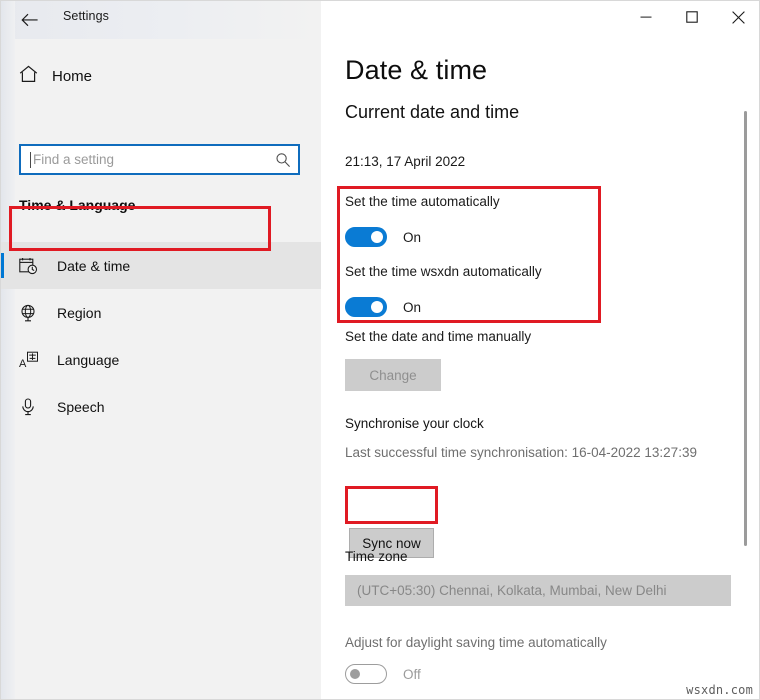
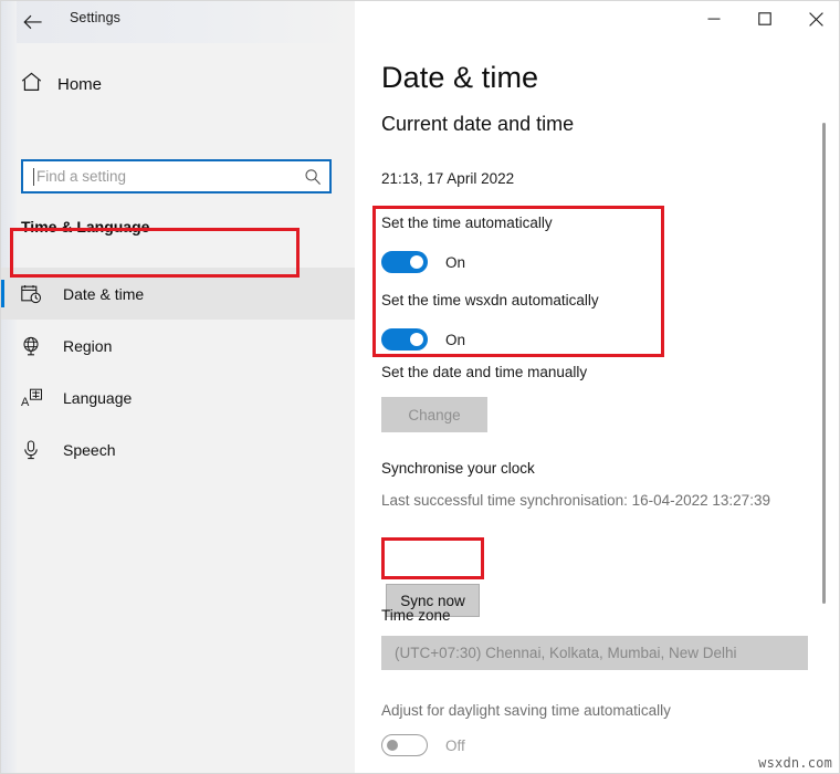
  Settings
  Home
  Find a setting
  Time & Language
  Date & time
  Region
  A
  Language
  Speech
  Date & time
  Current date and time
  21:13, 17 April 2022
  Set the time automatically
  On
  Set the time wsxdn automatically
  On
  Set the date and time manually
  Change
  Synchronise your clock
  Last successful time synchronisation: 16-04-2022 13:27:39
  Sync now
  Time zone
- (UTC+05:30) Chennai, Kolkata, Mumbai, New Delhi
+ (UTC+07:30) Chennai, Kolkata, Mumbai, New Delhi
  Adjust for daylight saving time automatically
  Off
  wsxdn.com
